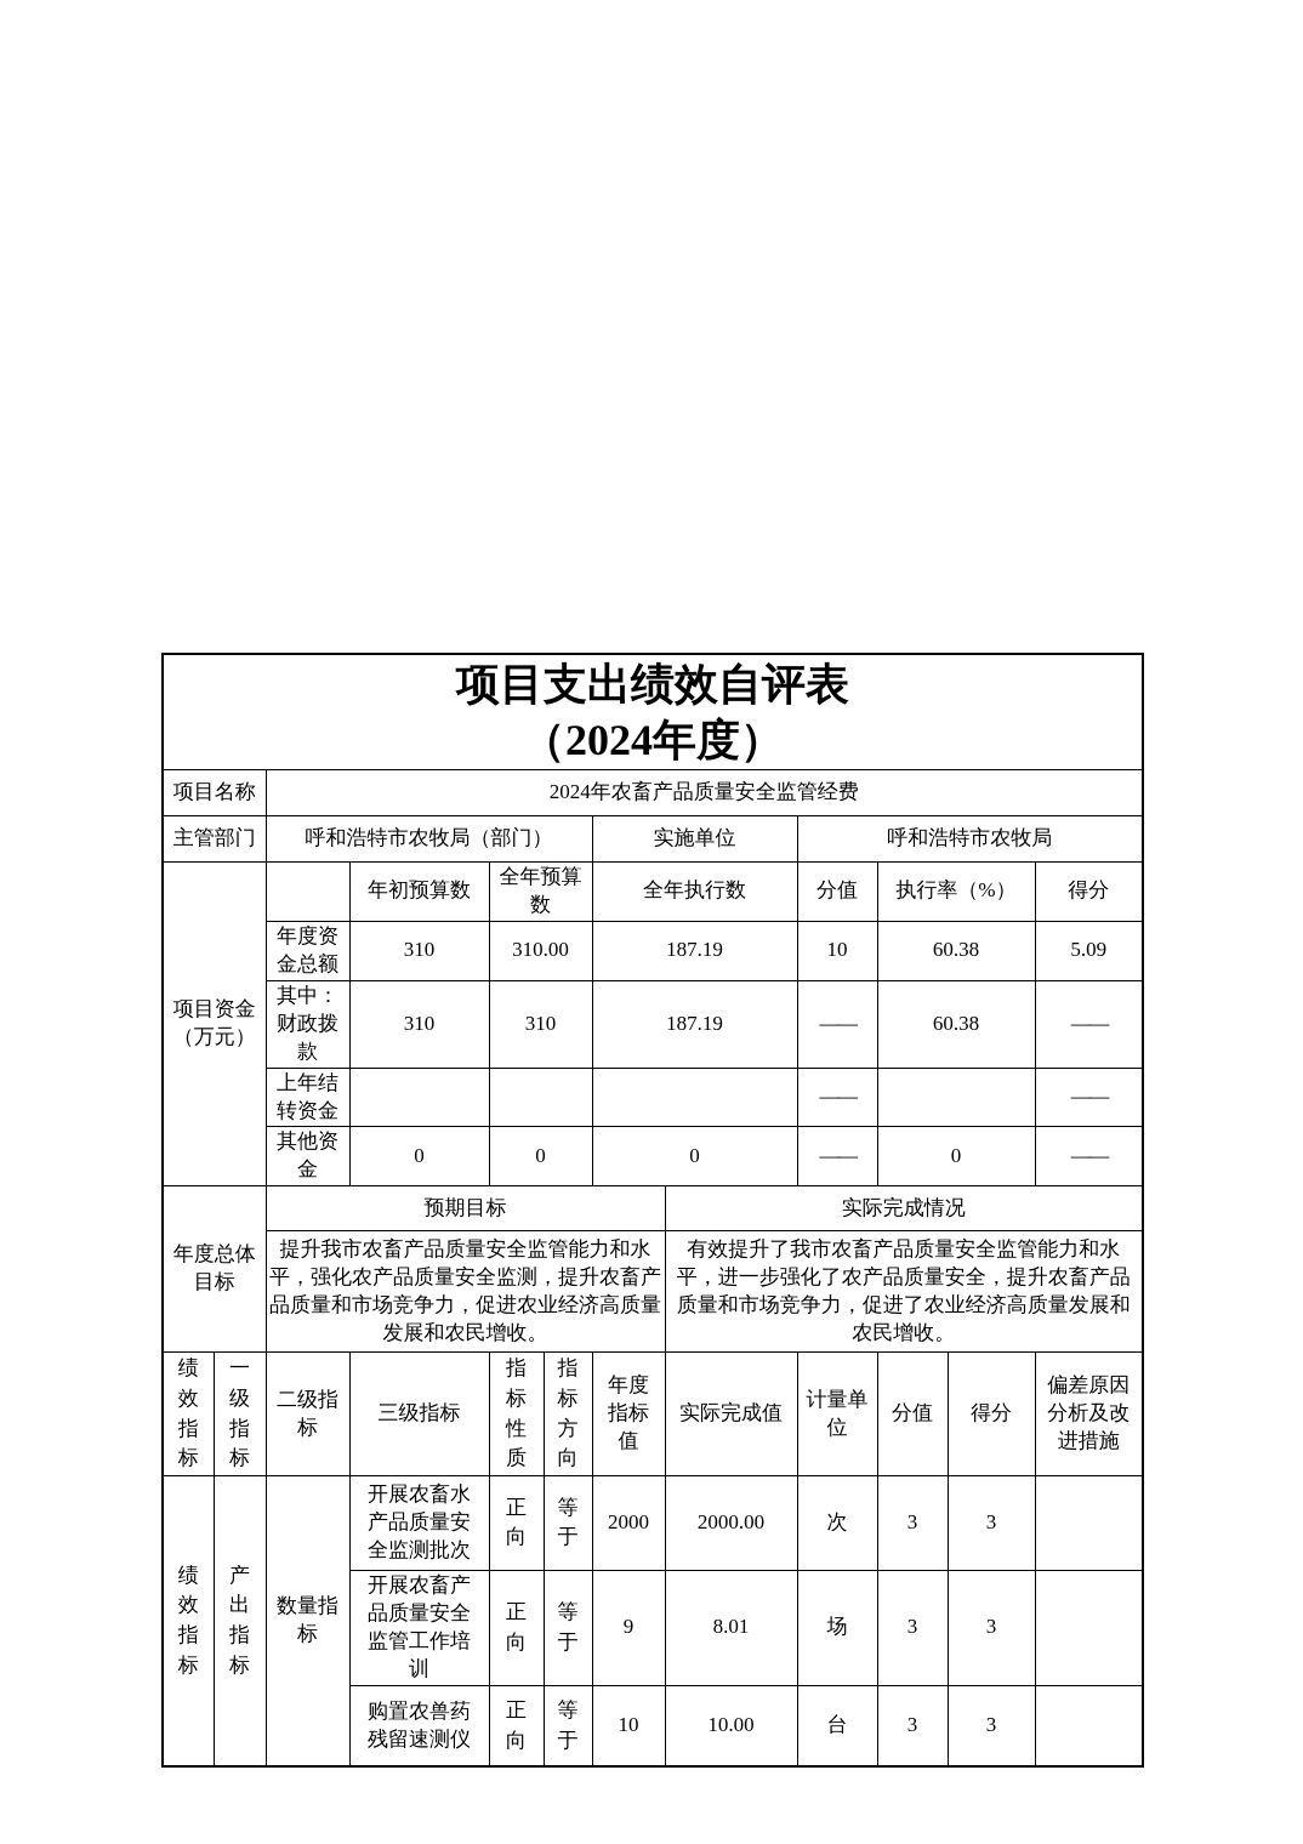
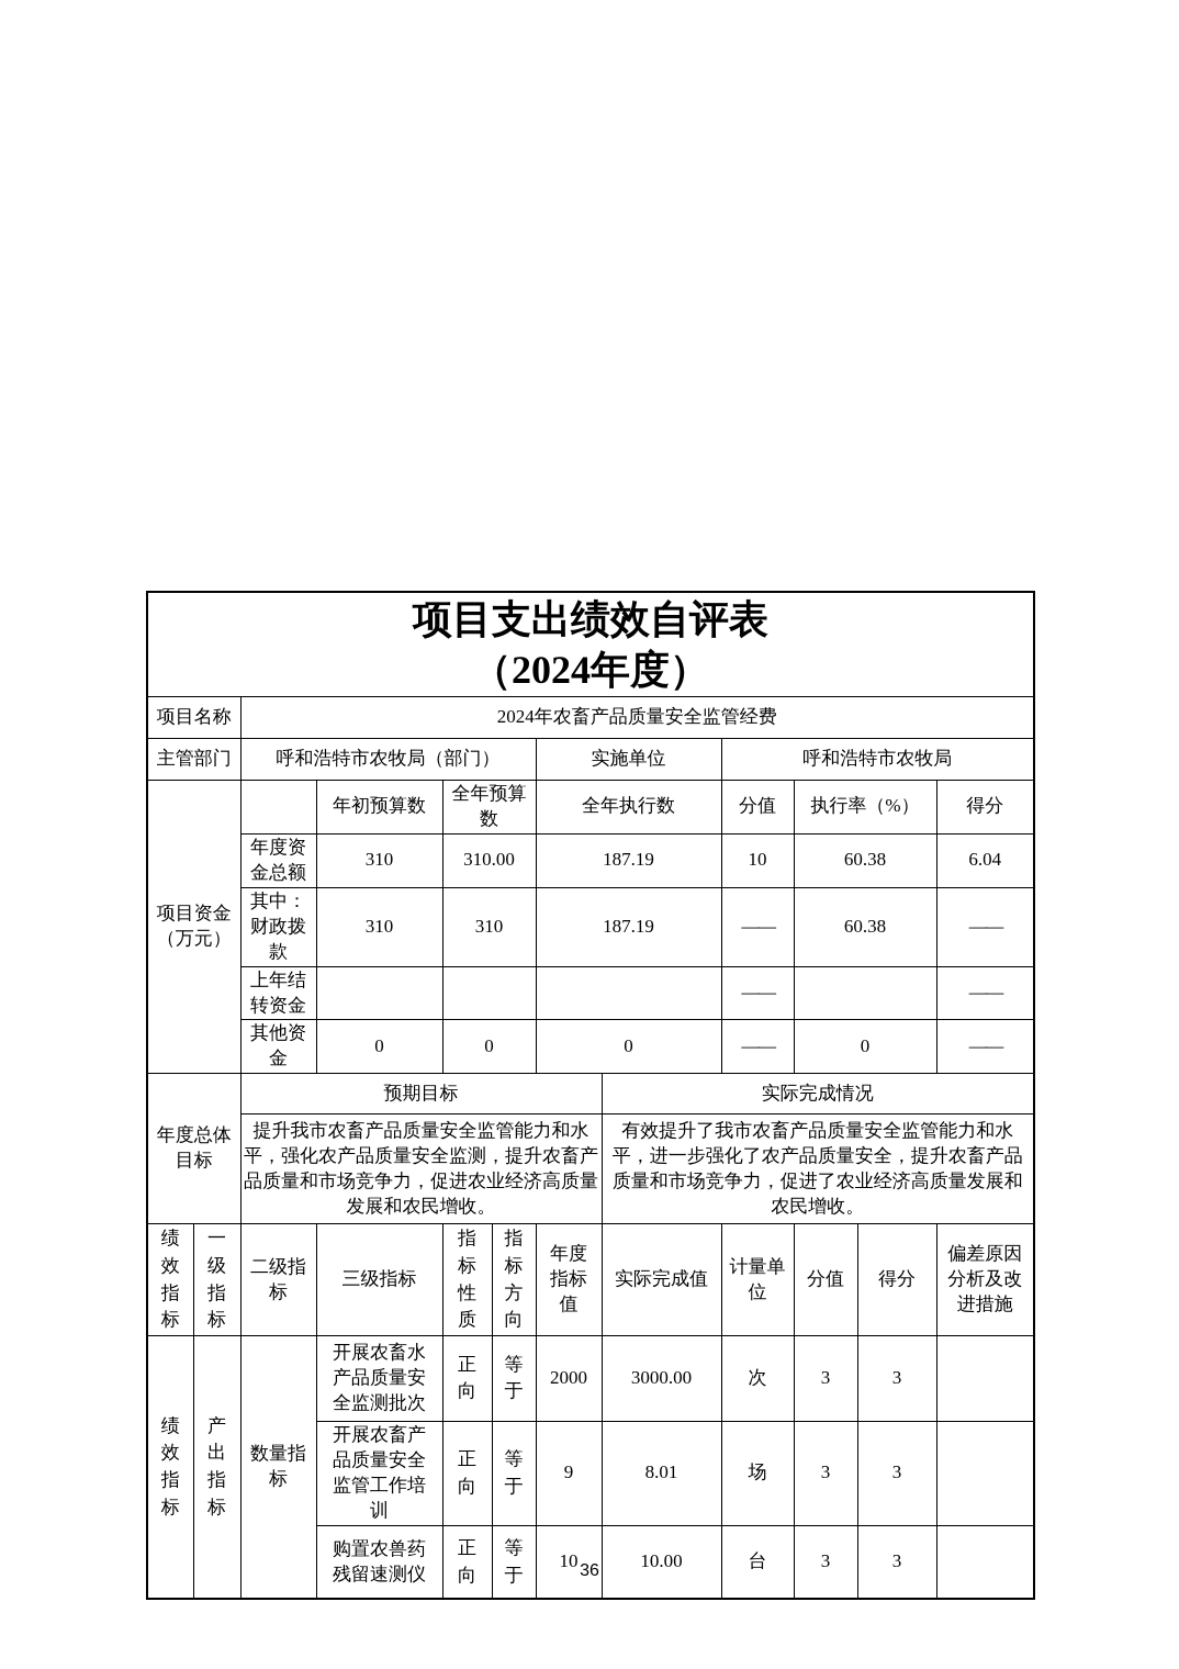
  项目支出绩效自评表 （2024年度）
  项目名称	2024年农畜产品质量安全监管经费
  主管部门	呼和浩特市农牧局（部门）	实施单位	呼和浩特市农牧局
  项目资金（万元）		年初预算数	全年预算数	全年执行数	分值	执行率（%）	得分
- 年度资金总额	310	310.00	187.19	10	60.38	5.09
+ 年度资金总额	310	310.00	187.19	10	60.38	6.04
  其中：财政拨款	310	310	187.19	——	60.38	——
  上年结转资金				——		——
  其他资金	0	0	0	——	0	——
  年度总体目标	预期目标	实际完成情况
  提升我市农畜产品质量安全监管能力和水平，强化农产品质量安全监测，提升农畜产品质量和市场竞争力，促进农业经济高质量发展和农民增收。	有效提升了我市农畜产品质量安全监管能力和水平，进一步强化了农产品质量安全，提升农畜产品质量和市场竞争力，促进了农业经济高质量发展和农民增收。
  绩效指标	一级指标	二级指标	三级指标	指标性质	指标方向	年度指标值	实际完成值	计量单位	分值	得分	偏差原因分析及改进措施
- 绩效指标	产出指标	数量指标	开展农畜水产品质量安全监测批次	正向	等于	2000	2000.00	次	3	3
+ 绩效指标	产出指标	数量指标	开展农畜水产品质量安全监测批次	正向	等于	2000	3000.00	次	3	3
  开展农畜产品质量安全监管工作培训	正向	等于	9	8.01	场	3	3
  购置农兽药残留速测仪	正向	等于	10	10.00	台	3	3
+ 36
